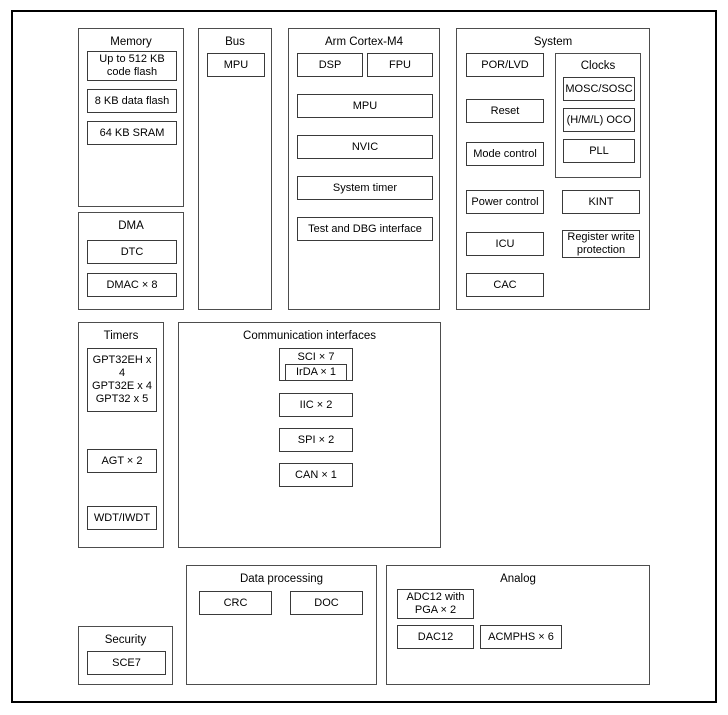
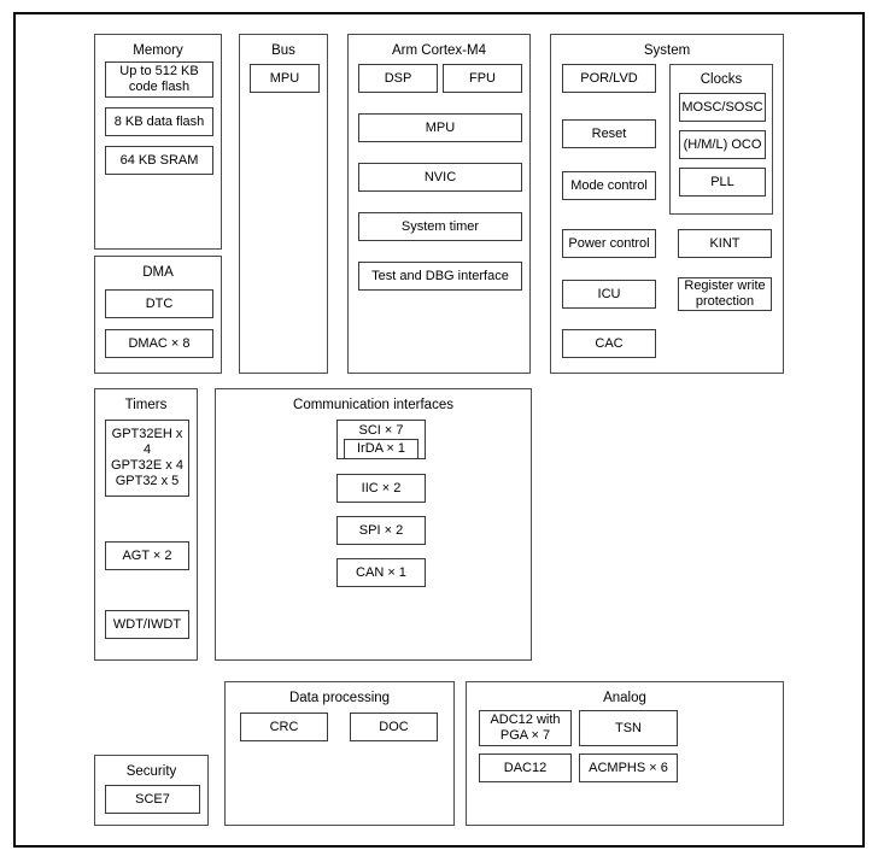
  Memory
  Up to 512 KB code flash
  8 KB data flash
  64 KB SRAM
  DMA
  DTC
  DMAC × 8
  Bus
  MPU
  Arm Cortex-M4
  DSP
  FPU
  MPU
  NVIC
  System timer
  Test and DBG interface
  System
  POR/LVD
  Reset
  Mode control
  Power control
  ICU
  CAC
  Clocks
  MOSC/SOSC
  (H/M/L) OCO
  PLL
  KINT
  Register write protection
  Timers
  GPT32EH x 4
  GPT32E x 4
  GPT32 x 5
  AGT × 2
  WDT/IWDT
  Communication interfaces
  SCI × 7
  IrDA × 1
  IIC × 2
  SPI × 2
  CAN × 1
  Security
  SCE7
  Data processing
  CRC
  DOC
  Analog
- ADC12 with PGA × 2
+ ADC12 with PGA × 7
+ TSN
  DAC12
  ACMPHS × 6
